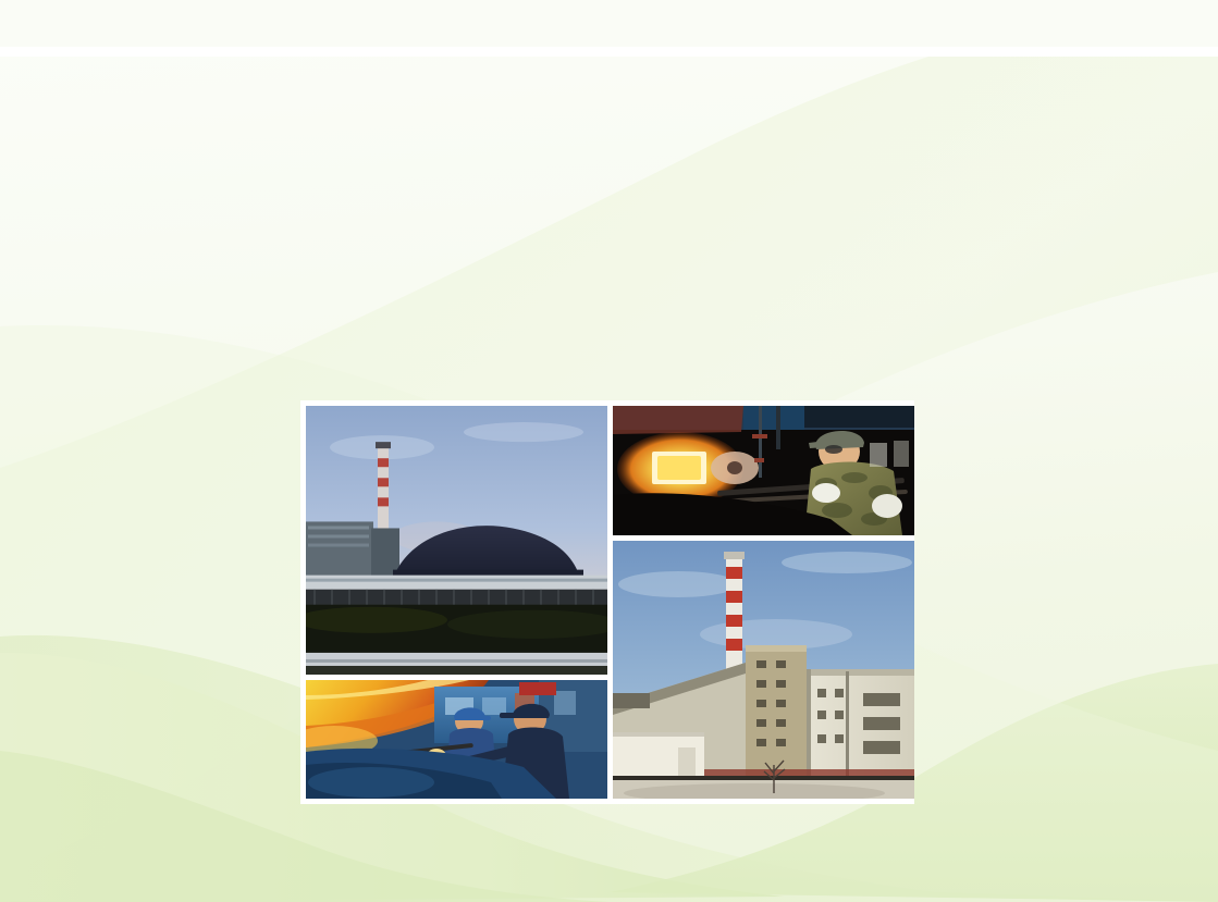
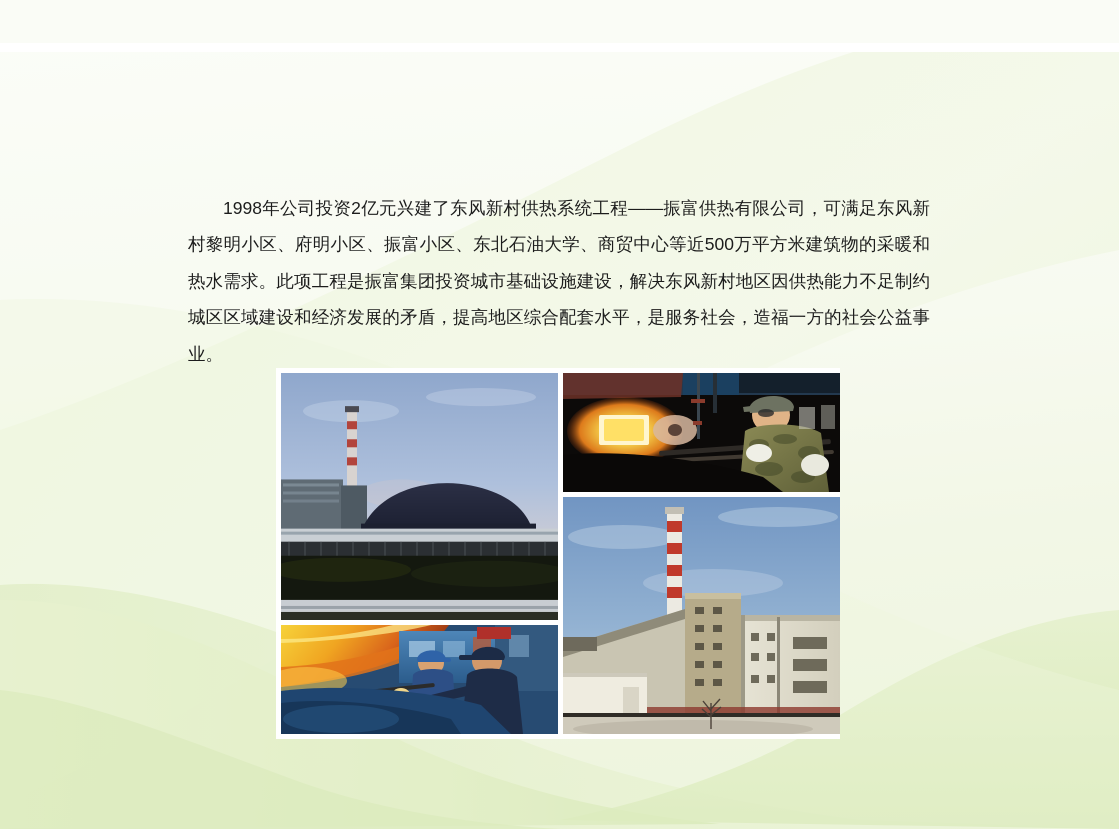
+ 1998年公司投资2亿元兴建了东风新村供热系统工程——振富供热有限公司，可满足东风新村黎明小区、府明小区、振富小区、东北石油大学、商贸中心等近500万平方米建筑物的采暖和热水需求。此项工程是振富集团投资城市基础设施建设，解决东风新村地区因供热能力不足制约城区区域建设和经济发展的矛盾，提高地区综合配套水平，是服务社会，造福一方的社会公益事业。
